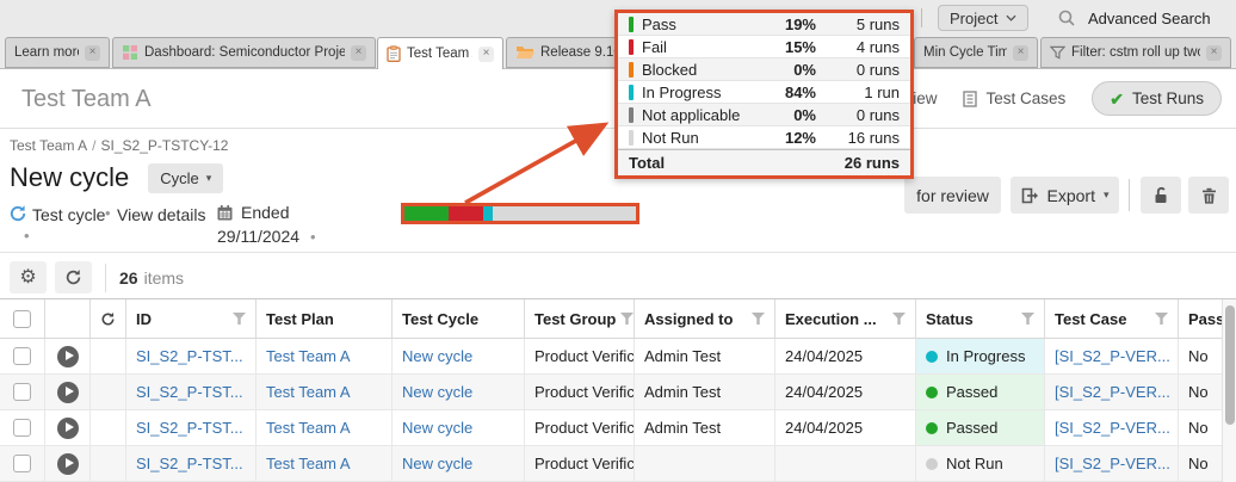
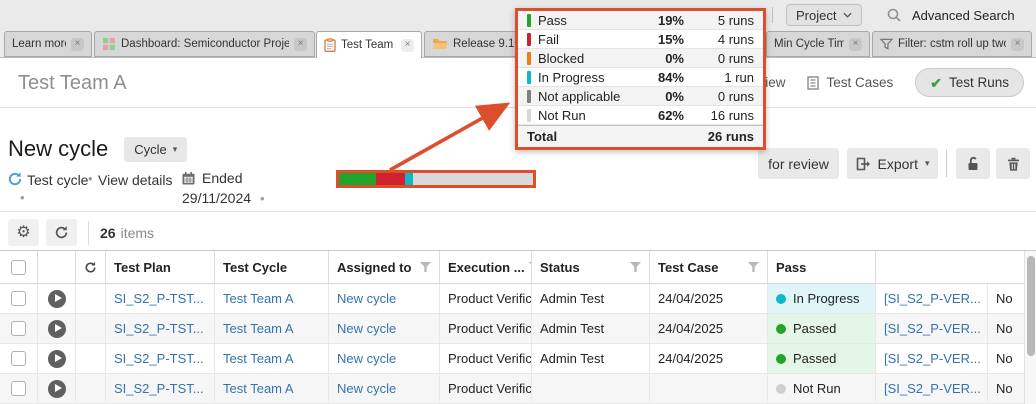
  Project
  Advanced Search
  Learn mor
  ×
  Dashboard: Semiconductor Proje
  ×
  Test Team
  ×
  Release 9.1
  Min Cycle Tim
  ×
  Filter: cstm roll up tw
  ×
  Test Team A
  Test Cases
  ✔
  Test Runs
- Test Team A / SI_S2_P-TSTCY-12
  New cycle
  Cycle
  ▾
  Test cycle
  •
  View details
  •
  Ended
  29/11/2024
  •
  for review
  Export
  ▾
  ⚙
  26
  items
- ID
  Test Plan
  Test Cycle
- Test Group
  Assigned to
  Execution ...
  Status
  Test Case
  Pass
  SI_S2_P-TST...
  Test Team A
  New cycle
  Product Verific
  Admin Test
  24/04/2025
  In Progress
  [SI_S2_P-VER...
  No
  SI_S2_P-TST...
  Test Team A
  New cycle
  Product Verific
  Admin Test
  24/04/2025
  Passed
  [SI_S2_P-VER...
  No
  SI_S2_P-TST...
  Test Team A
  New cycle
  Product Verific
  Admin Test
  24/04/2025
  Passed
  [SI_S2_P-VER...
  No
  SI_S2_P-TST...
  Test Team A
  New cycle
  Product Verific
  Not Run
  [SI_S2_P-VER...
  No
  Pass
  19%
  5 runs
  Fail
  15%
  4 runs
  Blocked
  0%
  0 runs
  In Progress
  84%
  1 run
  Not applicable
  0%
  0 runs
  Not Run
- 12%
+ 62%
  16 runs
  Total
  26 runs
